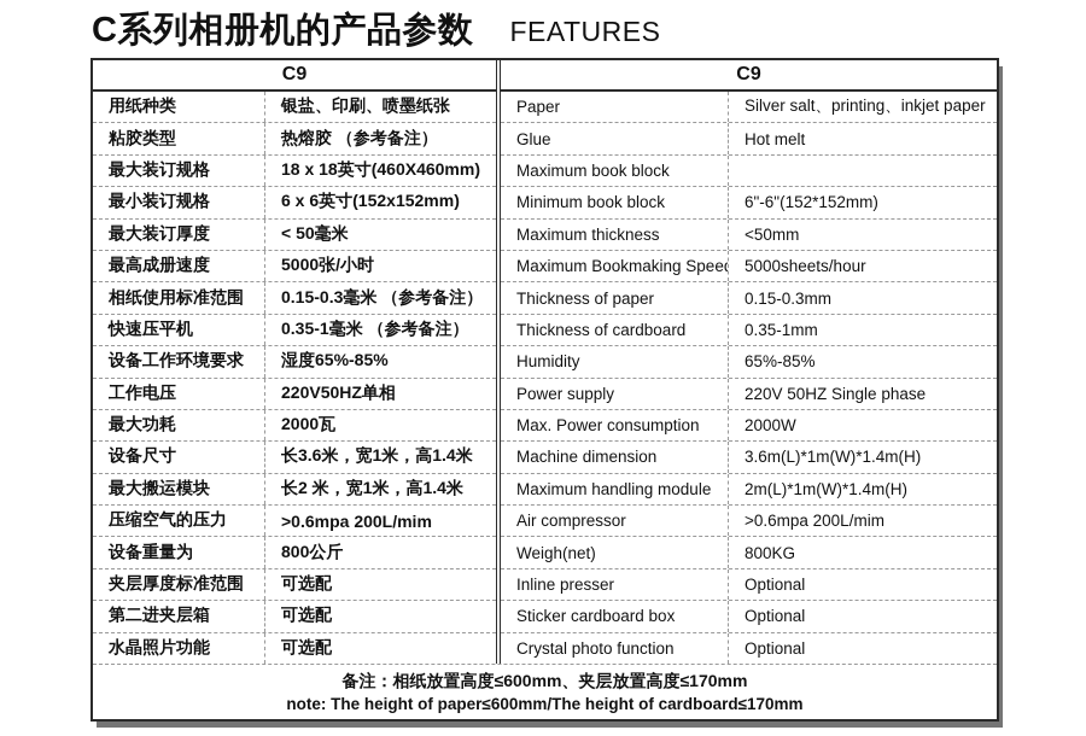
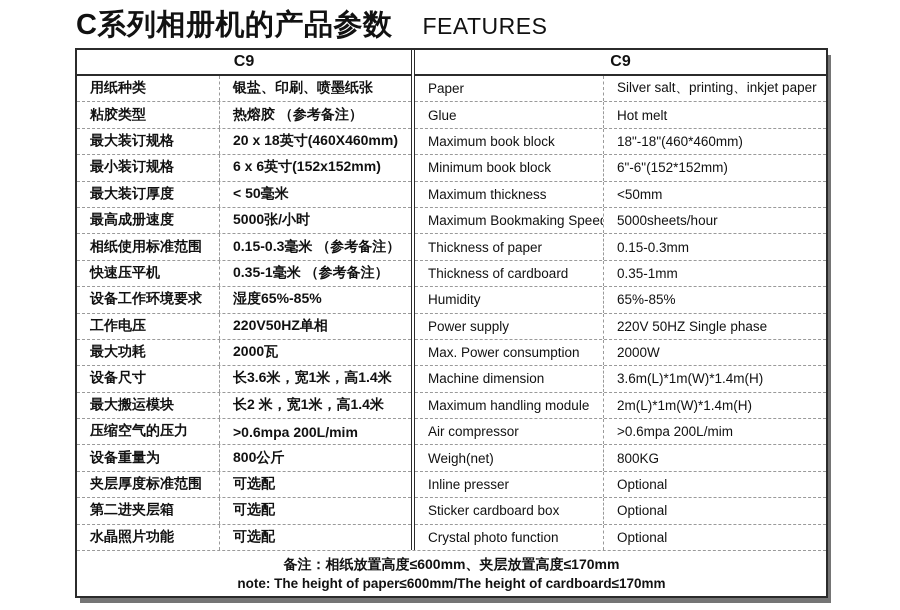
  C系列相册机的产品参数
  FEATURES
  C9
  用纸种类
  银盐、印刷、喷墨纸张
  粘胶类型
  热熔胶 （参考备注）
  最大装订规格
- 18 x 18英寸(460X460mm)
+ 20 x 18英寸(460X460mm)
  最小装订规格
  6 x 6英寸(152x152mm)
  最大装订厚度
  < 50毫米
  最高成册速度
  5000张/小时
  相纸使用标准范围
  0.15-0.3毫米 （参考备注）
  快速压平机
  0.35-1毫米 （参考备注）
  设备工作环境要求
  湿度65%-85%
  工作电压
  220V50HZ单相
  最大功耗
  2000瓦
  设备尺寸
  长3.6米，宽1米，高1.4米
  最大搬运模块
  长2 米，宽1米，高1.4米
  压缩空气的压力
  >0.6mpa 200L/mim
  设备重量为
  800公斤
  夹层厚度标准范围
  可选配
  第二进夹层箱
  可选配
  水晶照片功能
  可选配
  C9
  Paper
  Silver salt、printing、inkjet paper
  Glue
  Hot melt
  Maximum book block
+ 18"-18"(460*460mm)
  Minimum book block
  6"-6"(152*152mm)
  Maximum thickness
  <50mm
  Maximum Bookmaking Speed
  5000sheets/hour
  Thickness of paper
  0.15-0.3mm
  Thickness of cardboard
  0.35-1mm
  Humidity
  65%-85%
  Power supply
  220V 50HZ Single phase
  Max. Power consumption
  2000W
  Machine dimension
  3.6m(L)*1m(W)*1.4m(H)
  Maximum handling module
  2m(L)*1m(W)*1.4m(H)
  Air compressor
  >0.6mpa 200L/mim
  Weigh(net)
  800KG
  Inline presser
  Optional
  Sticker cardboard box
  Optional
  Crystal photo function
  Optional
  备注：相纸放置高度≤600mm、夹层放置高度≤170mm
  note: The height of paper≤600mm/The height of cardboard≤170mm
